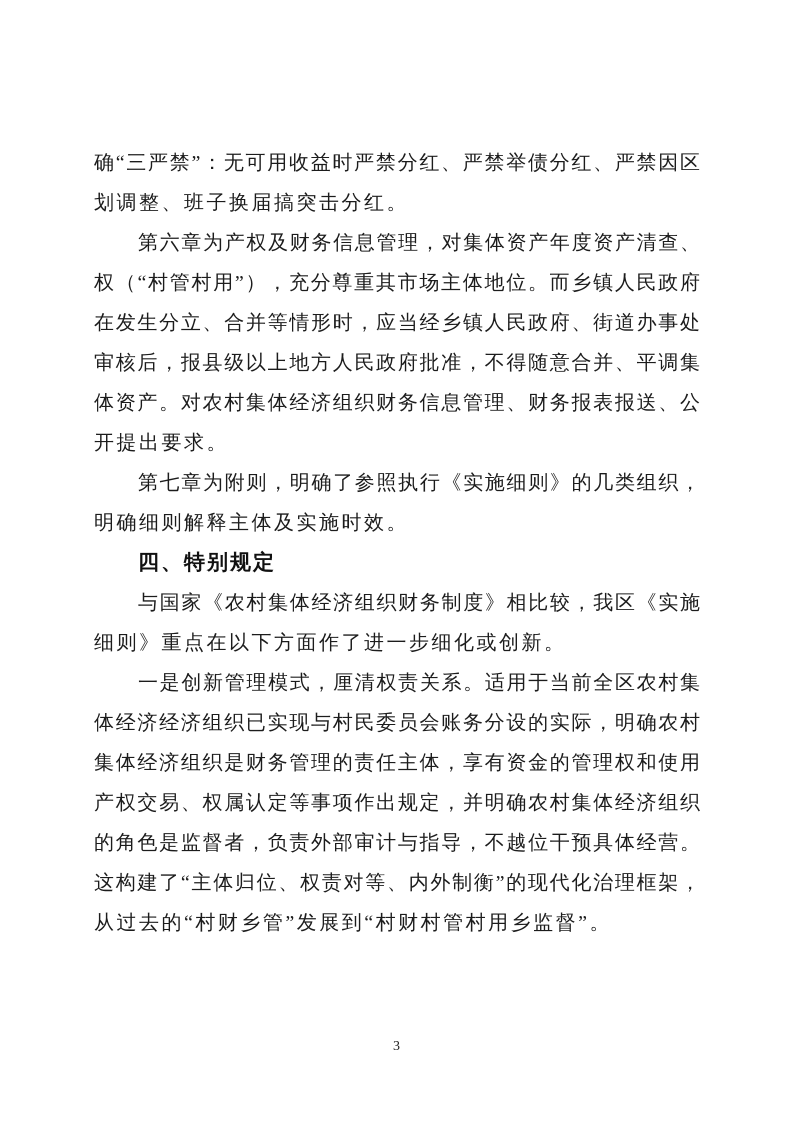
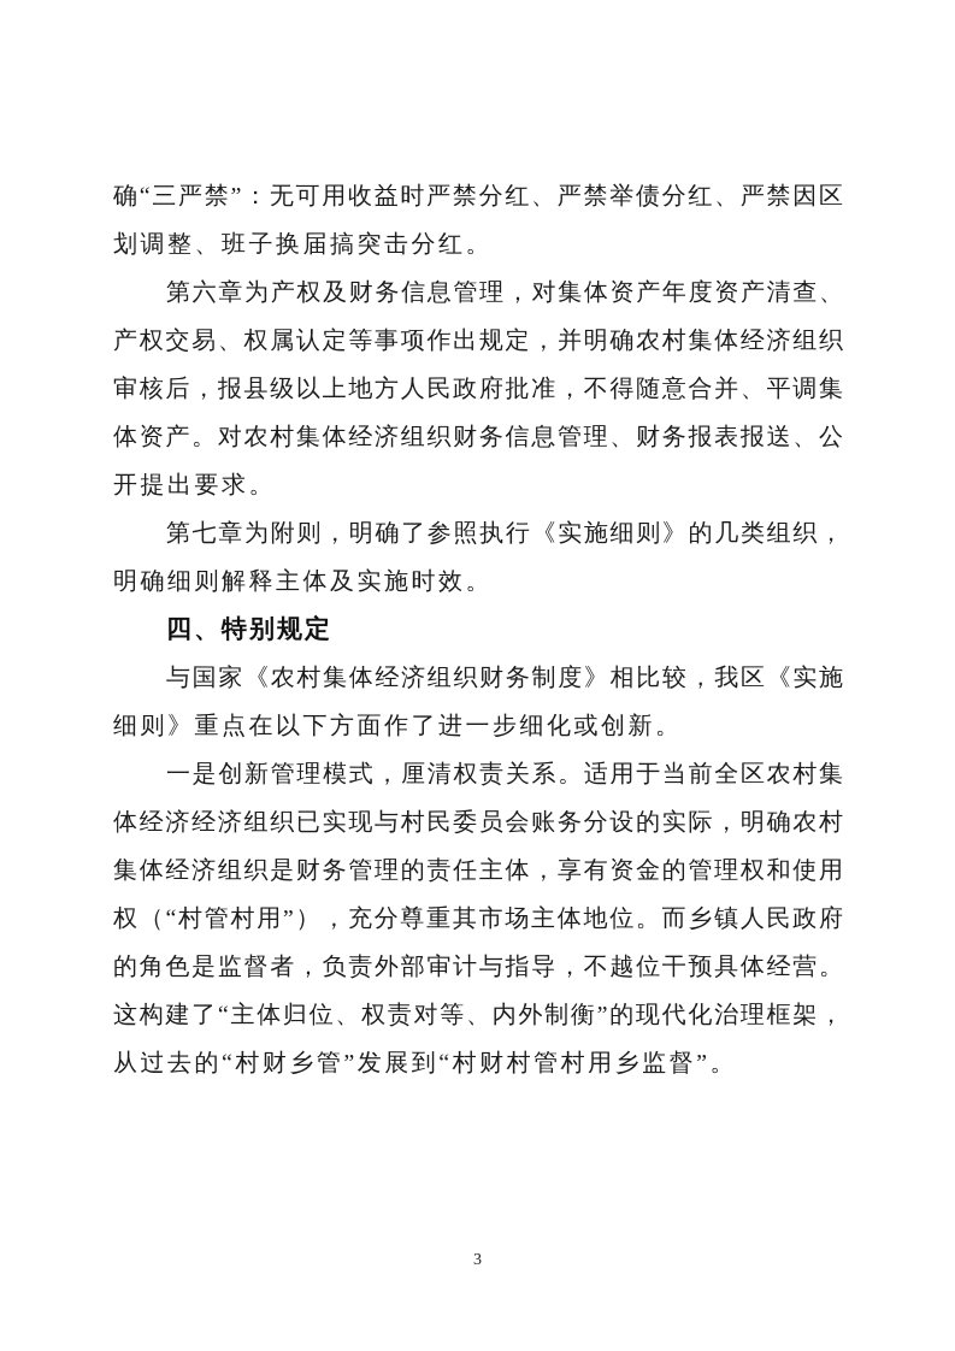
  确“三严禁”：无可用收益时严禁分红、严禁举债分红、严禁因区
  划调整、班子换届搞突击分红。
  第六章为产权及财务信息管理，对集体资产年度资产清查、
- 权（“村管村用”），充分尊重其市场主体地位。而乡镇人民政府
+ 产权交易、权属认定等事项作出规定，并明确农村集体经济组织
- 在发生分立、合并等情形时，应当经乡镇人民政府、街道办事处
  审核后，报县级以上地方人民政府批准，不得随意合并、平调集
  体资产。对农村集体经济组织财务信息管理、财务报表报送、公
  开提出要求。
  第七章为附则，明确了参照执行《实施细则》的几类组织，
  明确细则解释主体及实施时效。
  四、特别规定
  与国家《农村集体经济组织财务制度》相比较，我区《实施
  细则》重点在以下方面作了进一步细化或创新。
  一是创新管理模式，厘清权责关系。适用于当前全区农村集
  体经济经济组织已实现与村民委员会账务分设的实际，明确农村
  集体经济组织是财务管理的责任主体，享有资金的管理权和使用
- 产权交易、权属认定等事项作出规定，并明确农村集体经济组织
+ 权（“村管村用”），充分尊重其市场主体地位。而乡镇人民政府
  的角色是监督者，负责外部审计与指导，不越位干预具体经营。
  这构建了“主体归位、权责对等、内外制衡”的现代化治理框架，
  从过去的“村财乡管”发展到“村财村管村用乡监督”。
  3
